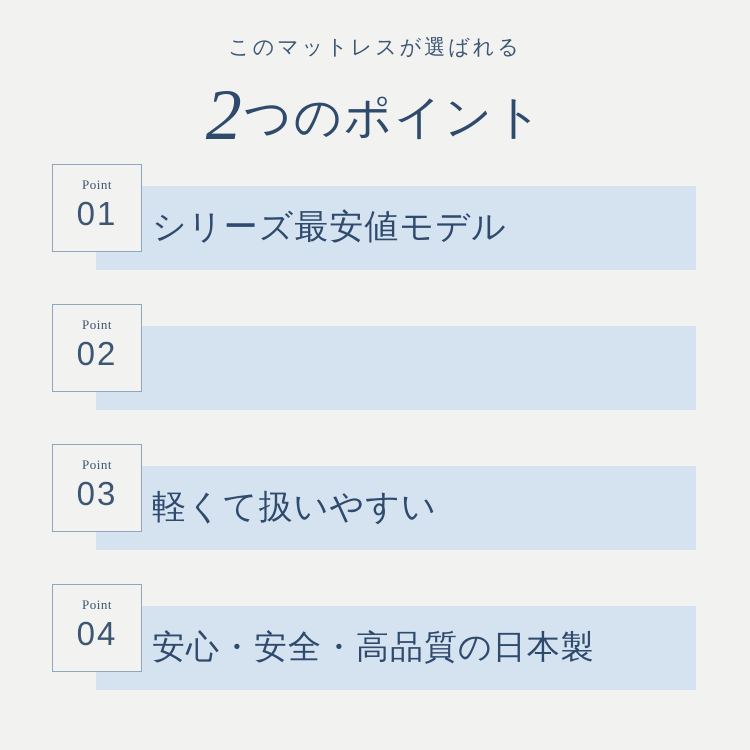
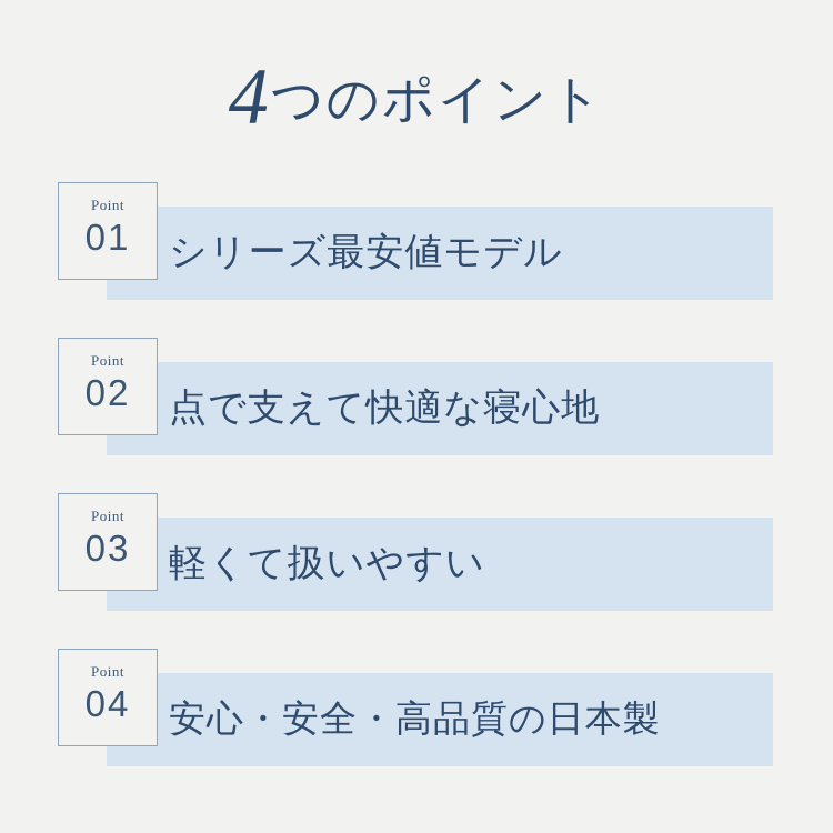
- このマットレスが選ばれる
- 2つのポイント
+ 4つのポイント
  Point
  01
  シリーズ最安値モデル
  Point
  02
+ 点で支えて快適な寝心地
  Point
  03
  軽くて扱いやすい
  Point
  04
  安心・安全・高品質の日本製
